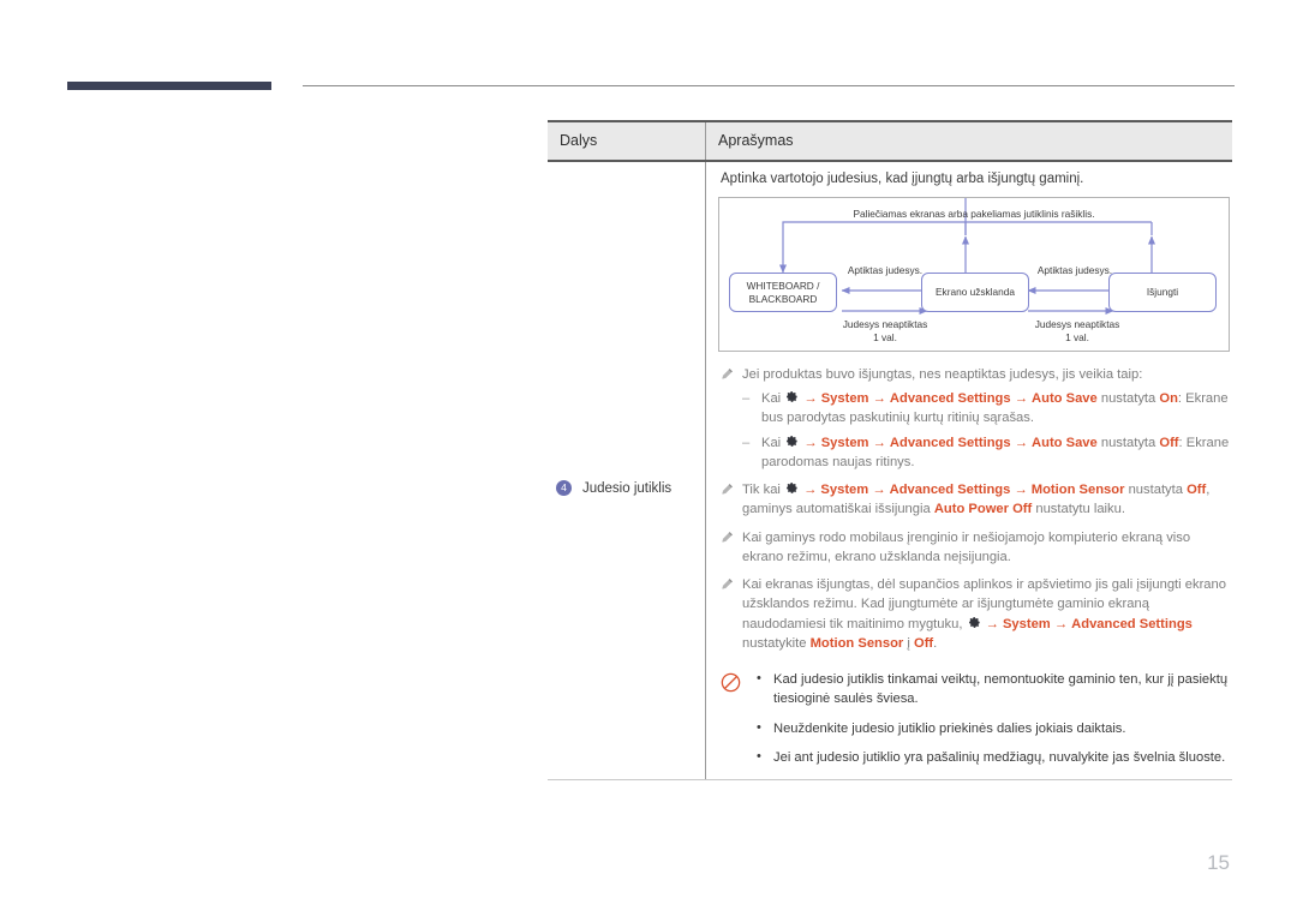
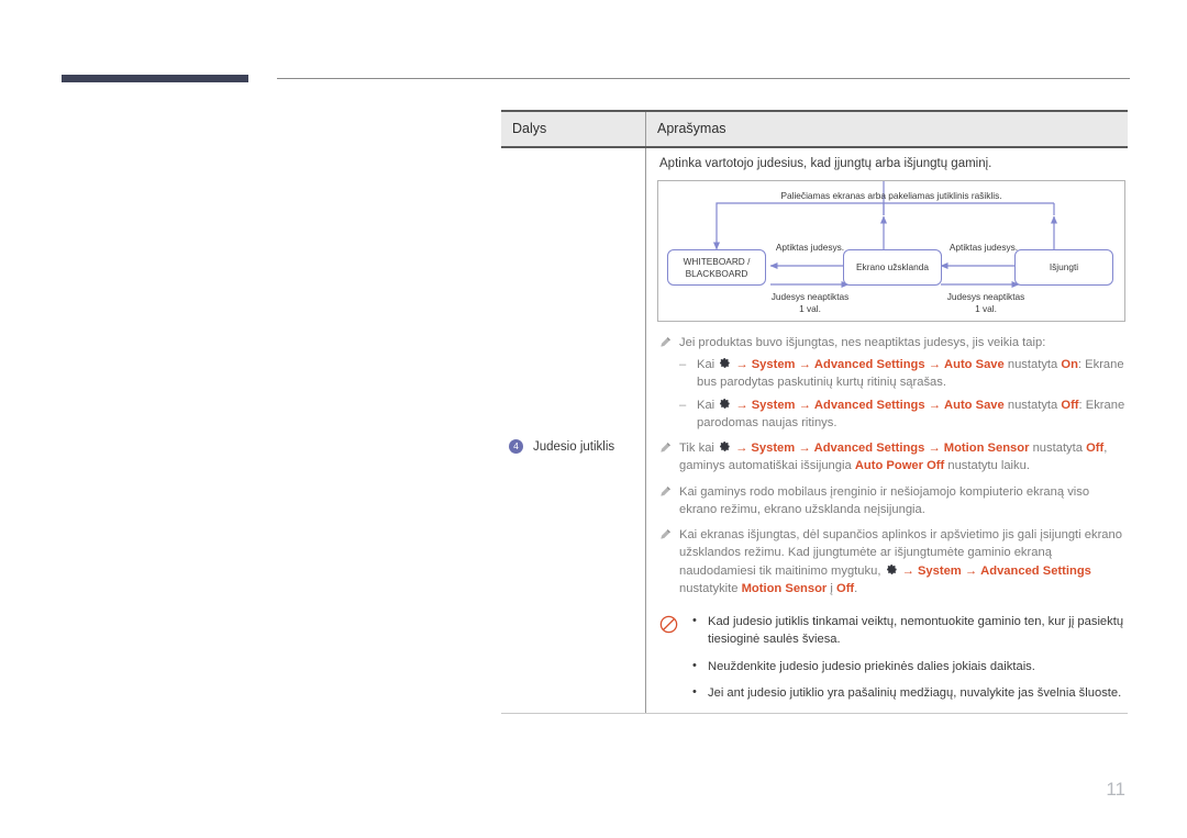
  Dalys	Aprašymas
- 4 Judesio jutiklis	Aptinka vartotojo judesius, kad įjungtų arba išjungtų gaminį. Paliečiamas ekranas arba pakeliamas jutiklinis rašiklis. Aptiktas judesys. Aptiktas judesys. Judesys neaptiktas1 val. Judesys neaptiktas1 val. WHITEBOARD /BLACKBOARD Ekrano užsklanda Išjungti Jei produktas buvo išjungtas, nes neaptiktas judesys, jis veikia taip:– Kai → System → Advanced Settings → Auto Save nustatyta On: Ekrane bus parodytas paskutinių kurtų ritinių sąrašas.– Kai → System → Advanced Settings → Auto Save nustatyta Off: Ekrane parodomas naujas ritinys.Tik kai → System → Advanced Settings → Motion Sensor nustatyta Off, gaminys automatiškai išsijungia Auto Power Off nustatytu laiku.Kai gaminys rodo mobilaus įrenginio ir nešiojamojo kompiuterio ekraną viso ekrano režimu, ekrano užsklanda neįsijungia.Kai ekranas išjungtas, dėl supančios aplinkos ir apšvietimo jis gali įsijungti ekrano užsklandos režimu. Kad įjungtumėte ar išjungtumėte gaminio ekraną naudodamiesi tik maitinimo mygtuku, → System → Advanced Settings nustatykite Motion Sensor į Off. • Kad judesio jutiklis tinkamai veiktų, nemontuokite gaminio ten, kur jį pasiektų tiesioginė saulės šviesa.• Neuždenkite judesio jutiklio priekinės dalies jokiais daiktais.• Jei ant judesio jutiklio yra pašalinių medžiagų, nuvalykite jas švelnia šluoste.
+ 4 Judesio jutiklis	Aptinka vartotojo judesius, kad įjungtų arba išjungtų gaminį. Paliečiamas ekranas arba pakeliamas jutiklinis rašiklis. Aptiktas judesys. Aptiktas judesys. Judesys neaptiktas1 val. Judesys neaptiktas1 val. WHITEBOARD /BLACKBOARD Ekrano užsklanda Išjungti Jei produktas buvo išjungtas, nes neaptiktas judesys, jis veikia taip:– Kai → System → Advanced Settings → Auto Save nustatyta On: Ekrane bus parodytas paskutinių kurtų ritinių sąrašas.– Kai → System → Advanced Settings → Auto Save nustatyta Off: Ekrane parodomas naujas ritinys.Tik kai → System → Advanced Settings → Motion Sensor nustatyta Off, gaminys automatiškai išsijungia Auto Power Off nustatytu laiku.Kai gaminys rodo mobilaus įrenginio ir nešiojamojo kompiuterio ekraną viso ekrano režimu, ekrano užsklanda neįsijungia.Kai ekranas išjungtas, dėl supančios aplinkos ir apšvietimo jis gali įsijungti ekrano užsklandos režimu. Kad įjungtumėte ar išjungtumėte gaminio ekraną naudodamiesi tik maitinimo mygtuku, → System → Advanced Settings nustatykite Motion Sensor į Off. • Kad judesio jutiklis tinkamai veiktų, nemontuokite gaminio ten, kur jį pasiektų tiesioginė saulės šviesa.• Neuždenkite judesio judesio priekinės dalies jokiais daiktais.• Jei ant judesio jutiklio yra pašalinių medžiagų, nuvalykite jas švelnia šluoste.
- 15
+ 11
